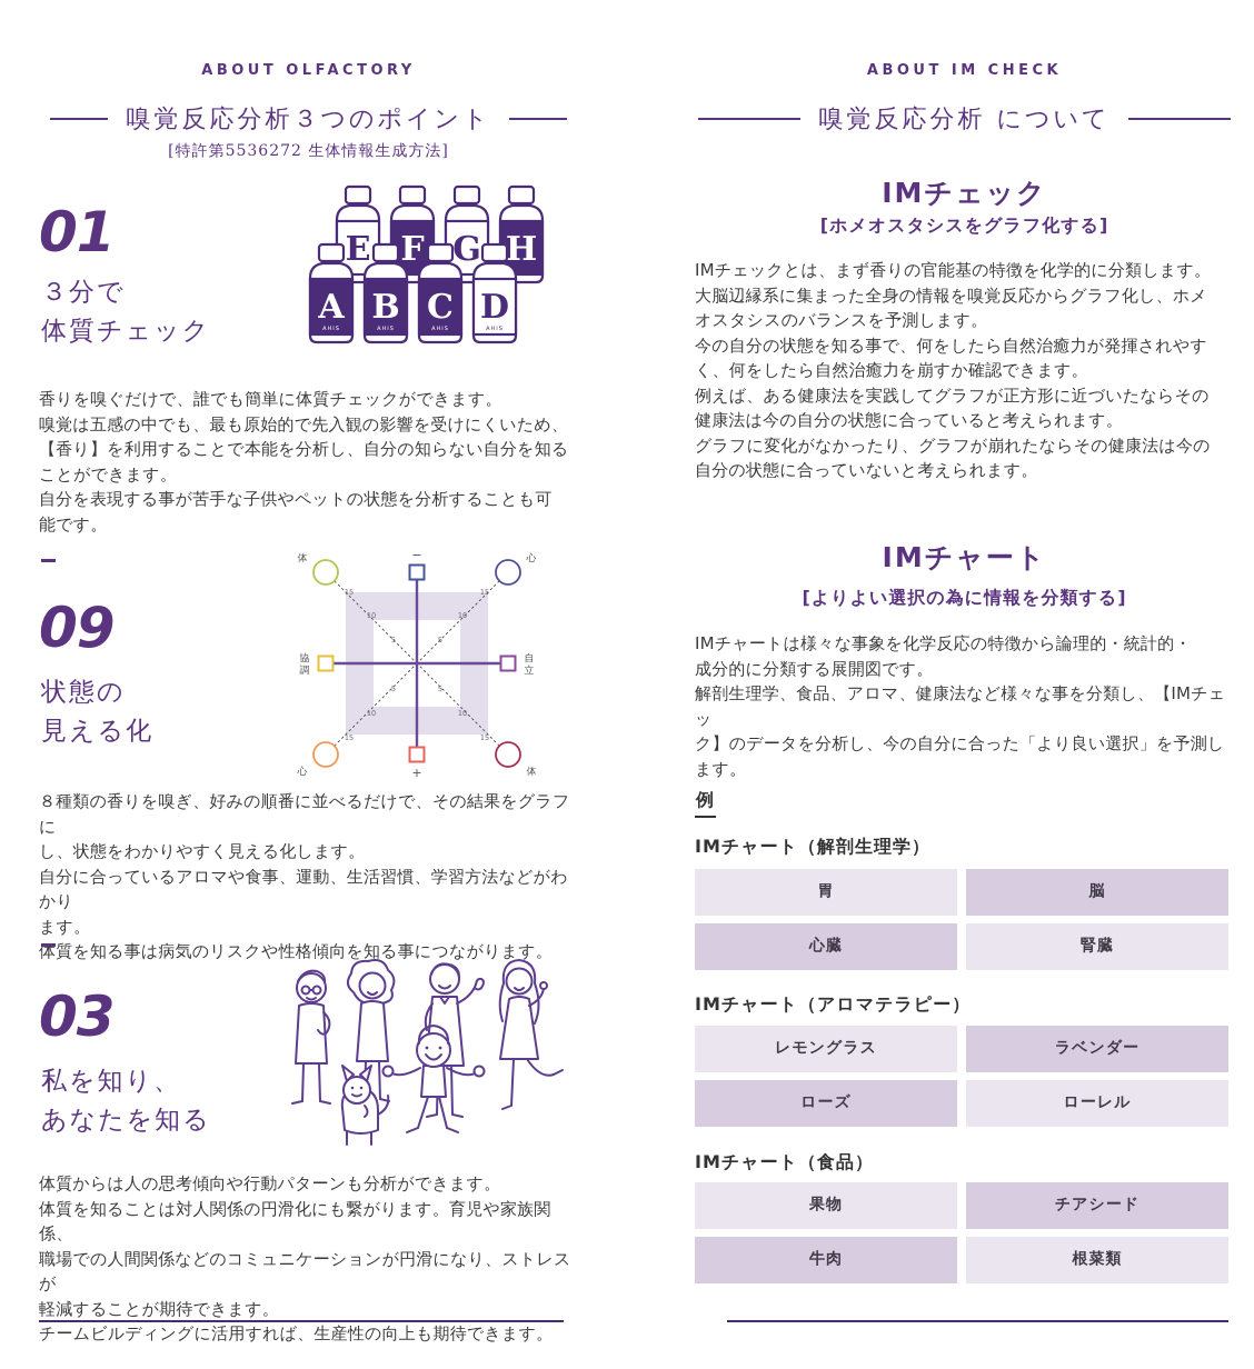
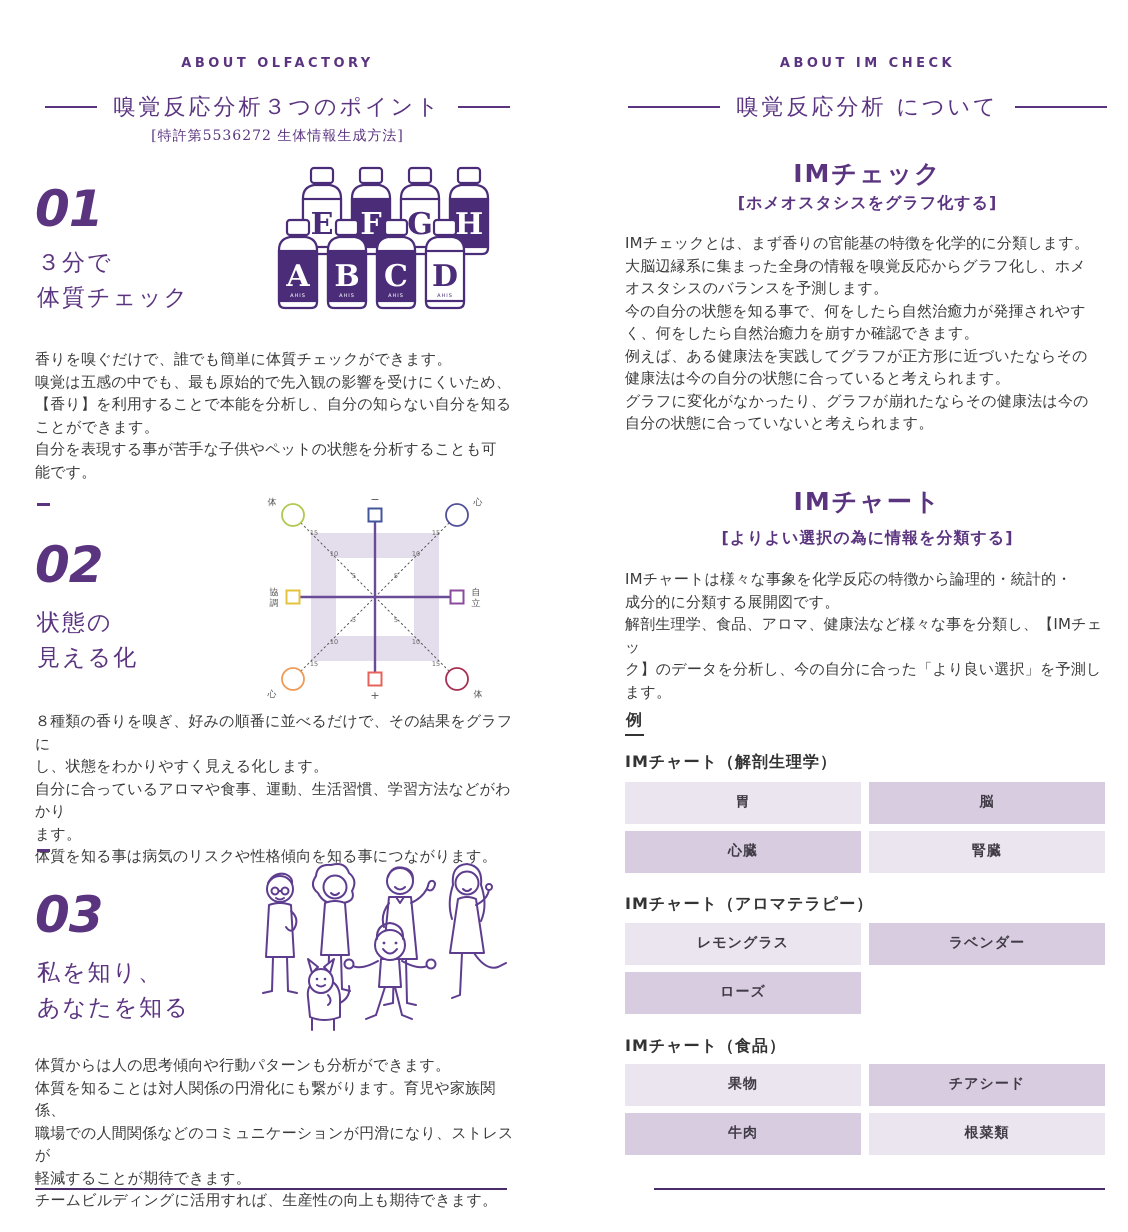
  ABOUT OLFACTORY
  嗅覚反応分析３つのポイント
  [特許第5536272 生体情報生成方法]
  01
  ３分で
  体質チェック
  E
  F
  G
  H
  A
  B
  C
  D
  香りを嗅ぐだけで、誰でも簡単に体質チェックができます。
  嗅覚は五感の中でも、最も原始的で先入観の影響を受けにくいため、
  【香り】を利用することで本能を分析し、自分の知らない自分を知る
  ことができます。
  自分を表現する事が苦手な子供やペットの状態を分析することも可
  能です。
- 09
+ 02
  状態の
  見える化
  15
  10
  5
  15
  10
  5
  15
  10
  5
  15
  10
  5
  体
  心
  心
  体
  −
  +
  協
  調
  自
  立
  ８種類の香りを嗅ぎ、好みの順番に並べるだけで、その結果をグラフに
  し、状態をわかりやすく見える化します。
  自分に合っているアロマや食事、運動、生活習慣、学習方法などがわかり
  ます。
  体質を知る事は病気のリスクや性格傾向を知る事につながります。
  03
  私を知り、
  あなたを知る
  体質からは人の思考傾向や行動パターンも分析ができます。
  体質を知ることは対人関係の円滑化にも繋がります。育児や家族関係、
  職場での人間関係などのコミュニケーションが円滑になり、ストレスが
  軽減することが期待できます。
  チームビルディングに活用すれば、生産性の向上も期待できます。
  ABOUT IM CHECK
  嗅覚反応分析 について
  IMチェック
  [ホメオスタシスをグラフ化する]
  IMチェックとは、まず香りの官能基の特徴を化学的に分類します。
  大脳辺縁系に集まった全身の情報を嗅覚反応からグラフ化し、ホメ
  オスタシスのバランスを予測します。
  今の自分の状態を知る事で、何をしたら自然治癒力が発揮されやす
  く、何をしたら自然治癒力を崩すか確認できます。
  例えば、ある健康法を実践してグラフが正方形に近づいたならその
  健康法は今の自分の状態に合っていると考えられます。
  グラフに変化がなかったり、グラフが崩れたならその健康法は今の
  自分の状態に合っていないと考えられます。
  IMチャート
  [よりよい選択の為に情報を分類する]
  IMチャートは様々な事象を化学反応の特徴から論理的・統計的・
  成分的に分類する展開図です。
  解剖生理学、食品、アロマ、健康法など様々な事を分類し、【IMチェッ
  ク】のデータを分析し、今の自分に合った「より良い選択」を予測し
  ます。
  例
  IMチャート（解剖生理学）
  胃
  脳
  心臓
  腎臓
  IMチャート（アロマテラピー）
  レモングラス
  ラベンダー
  ローズ
- ローレル
  IMチャート（食品）
  果物
  チアシード
  牛肉
  根菜類
